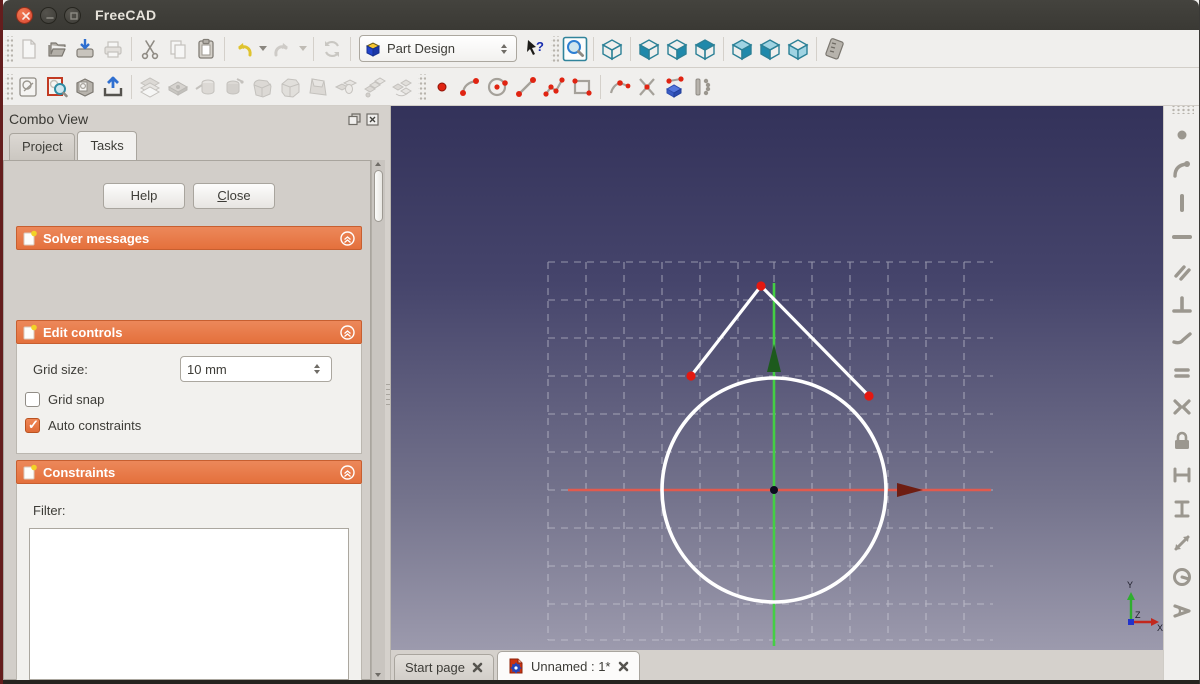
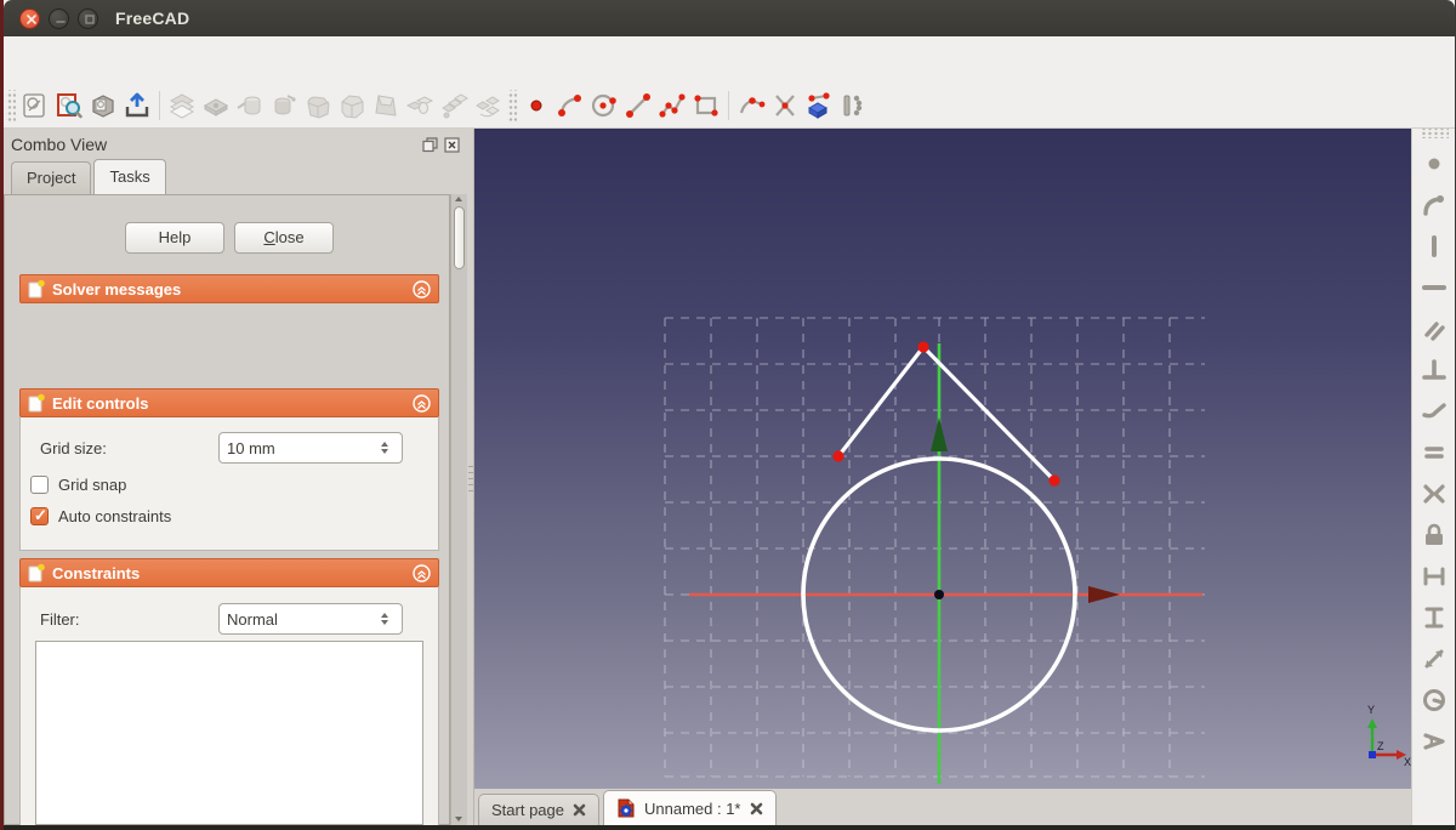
  FreeCAD
- Part Design
- ?
  Combo View
  Project
  Tasks
  Help
  Close
  Solver messages
  Edit controls
  Grid size:
  10 mm
  Grid snap
  Auto constraints
  Constraints
  Filter:
+ Normal
  Y
  X
  Z
  Start page
  Unnamed : 1*
